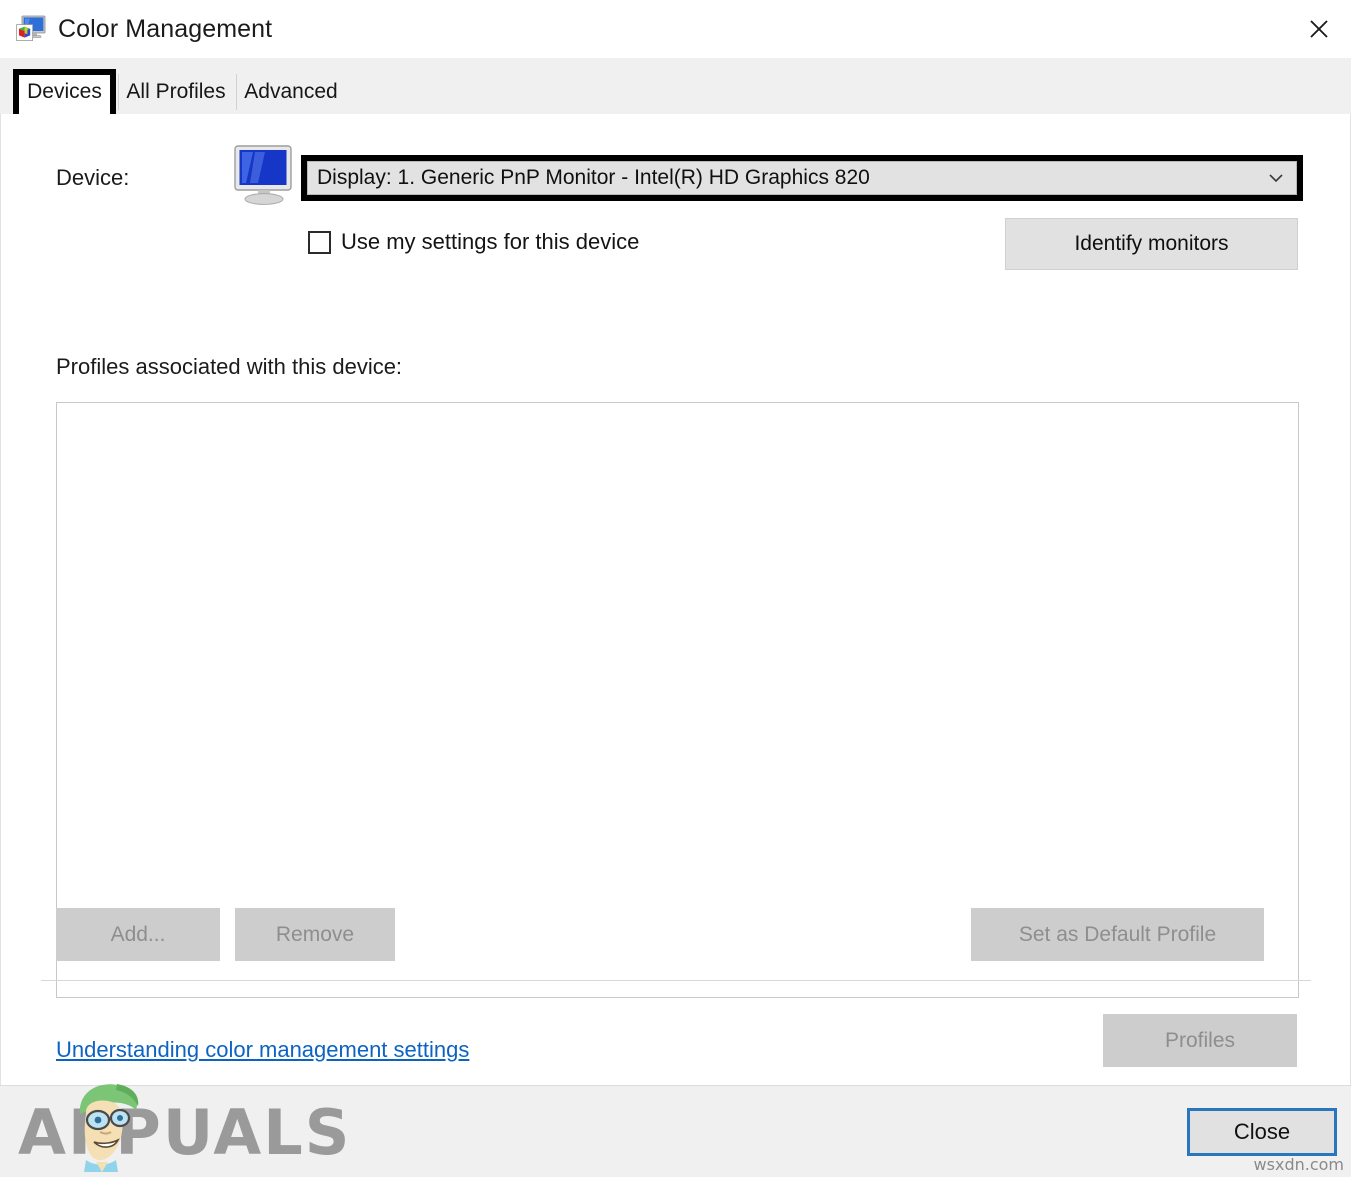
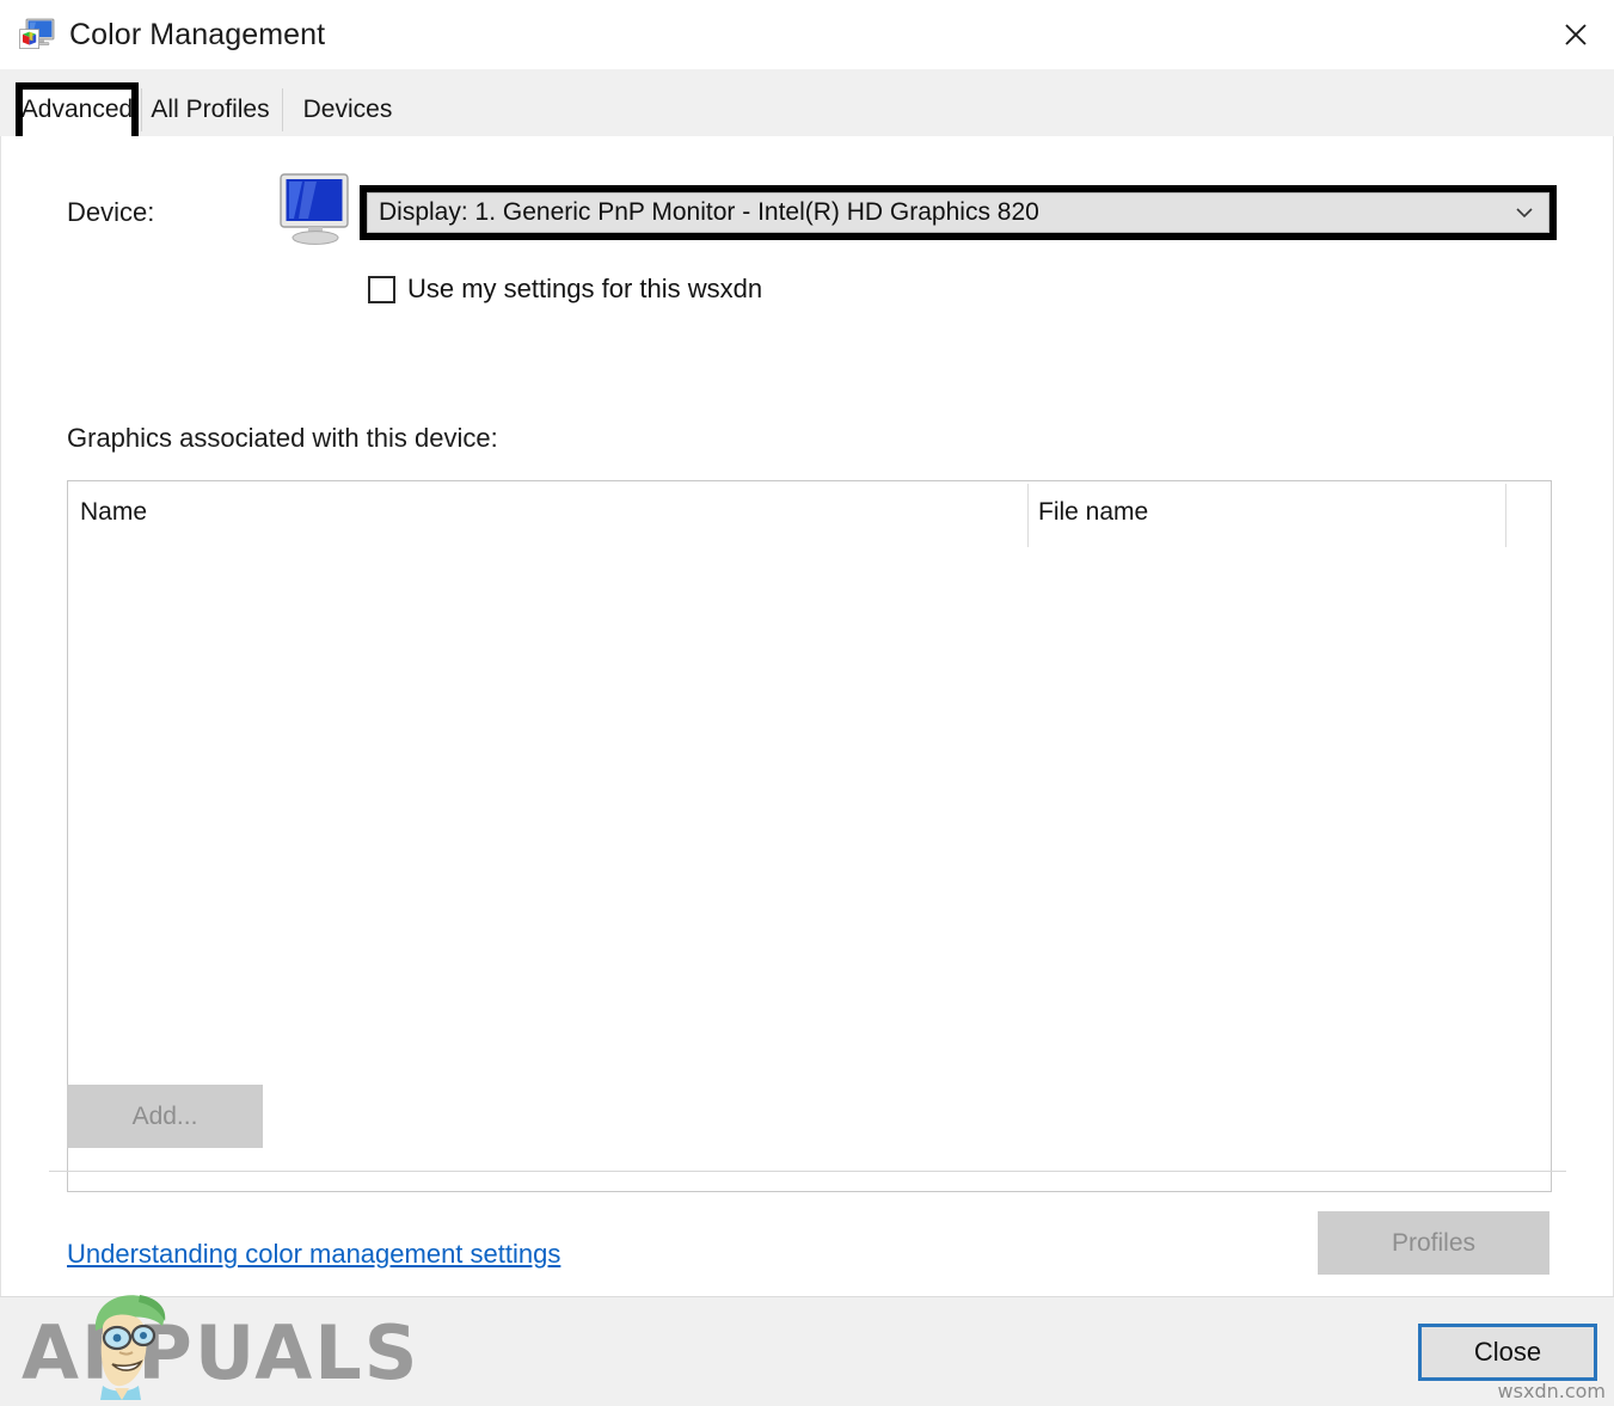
  Color Management
- Devices
+ Advanced
  All Profiles
- Advanced
+ Devices
  Device:
  Display: 1. Generic PnP Monitor - Intel(R) HD Graphics 820
- Use my settings for this device
+ Use my settings for this wsxdn
- Identify monitors
- Profiles associated with this device:
+ Graphics associated with this device:
+ Name
+ File name
  Add...
- Remove
- Set as Default Profile
  Understanding color management settings
  Profiles
  APUALS
  Close
  wsxdn.com
